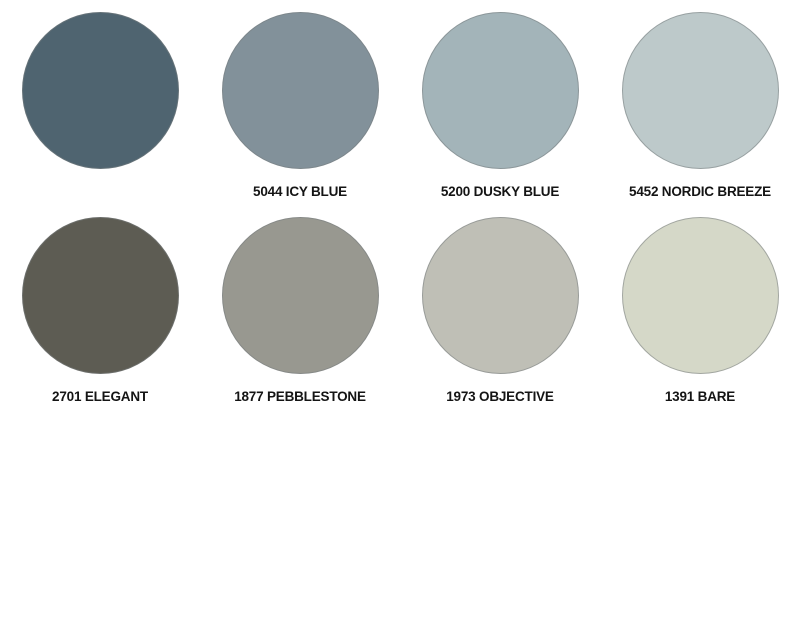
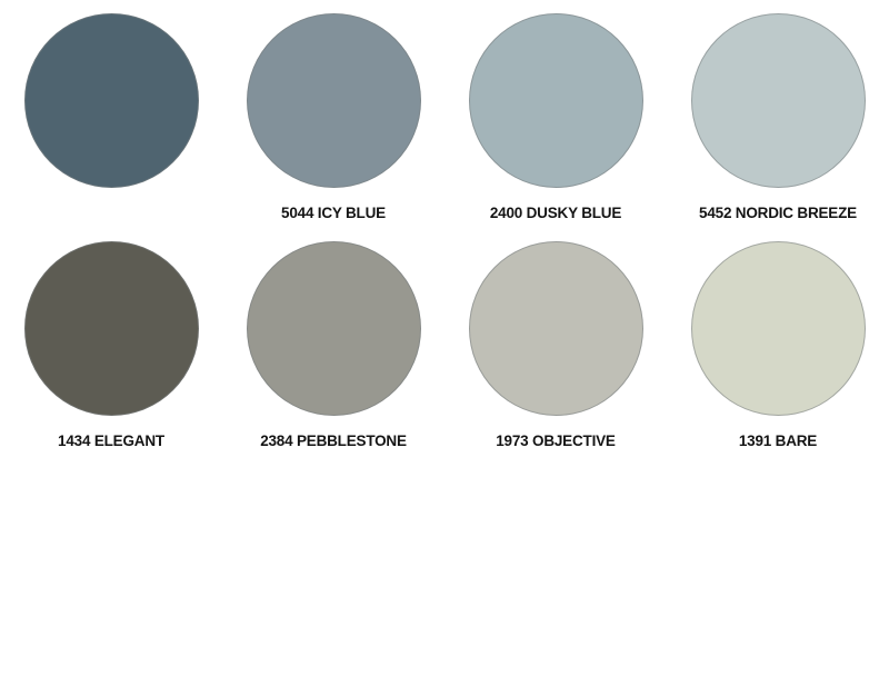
  5044 ICY BLUE
- 5200 DUSKY BLUE
+ 2400 DUSKY BLUE
  5452 NORDIC BREEZE
- 2701 ELEGANT
+ 1434 ELEGANT
- 1877 PEBBLESTONE
+ 2384 PEBBLESTONE
  1973 OBJECTIVE
  1391 BARE
